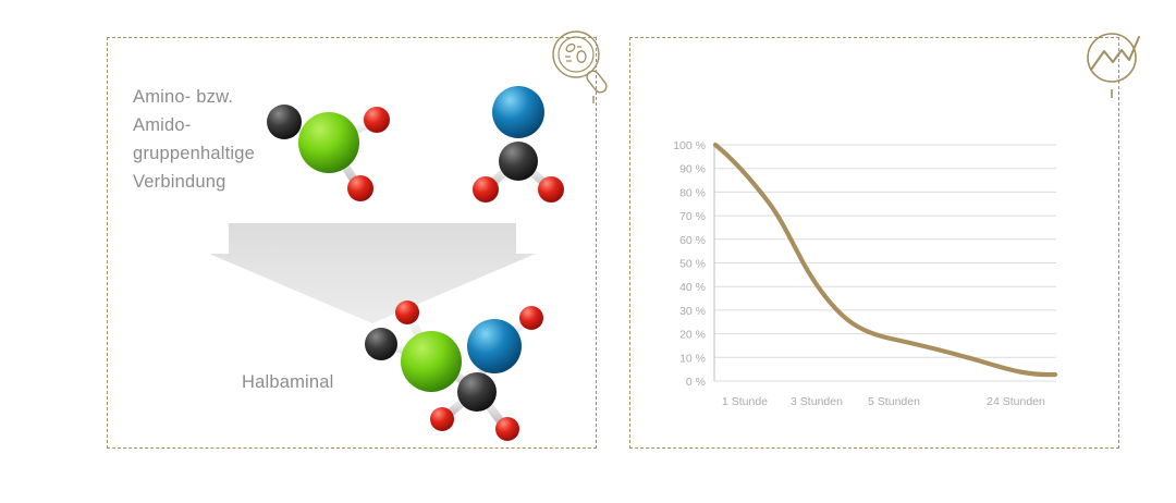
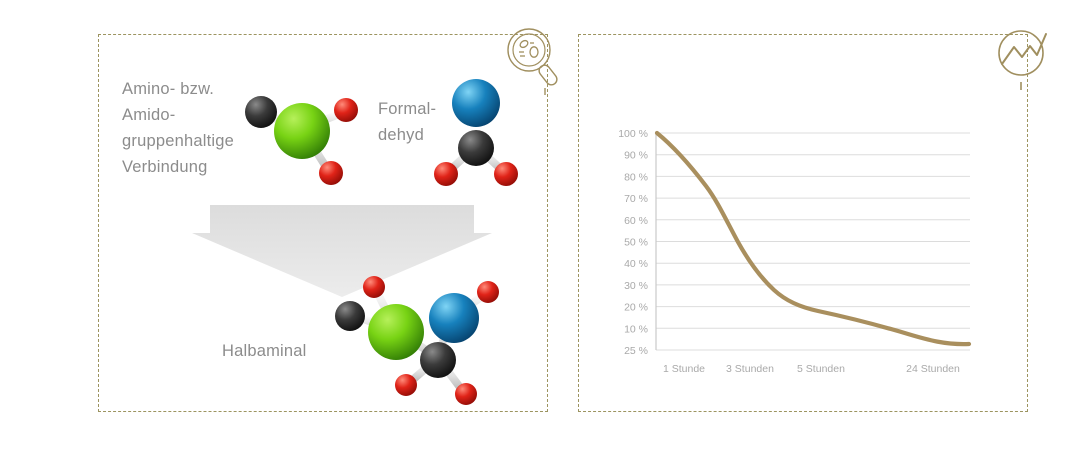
  Amino- bzw.
  Amido-
  gruppenhaltige
  Verbindung
+ Formal-
+ dehyd
  Halbaminal
  100 %
  90 %
  80 %
  70 %
  60 %
  50 %
  40 %
  30 %
  20 %
  10 %
- 0 %
+ 25 %
  1 Stunde
  3 Stunden
  5 Stunden
  24 Stunden
